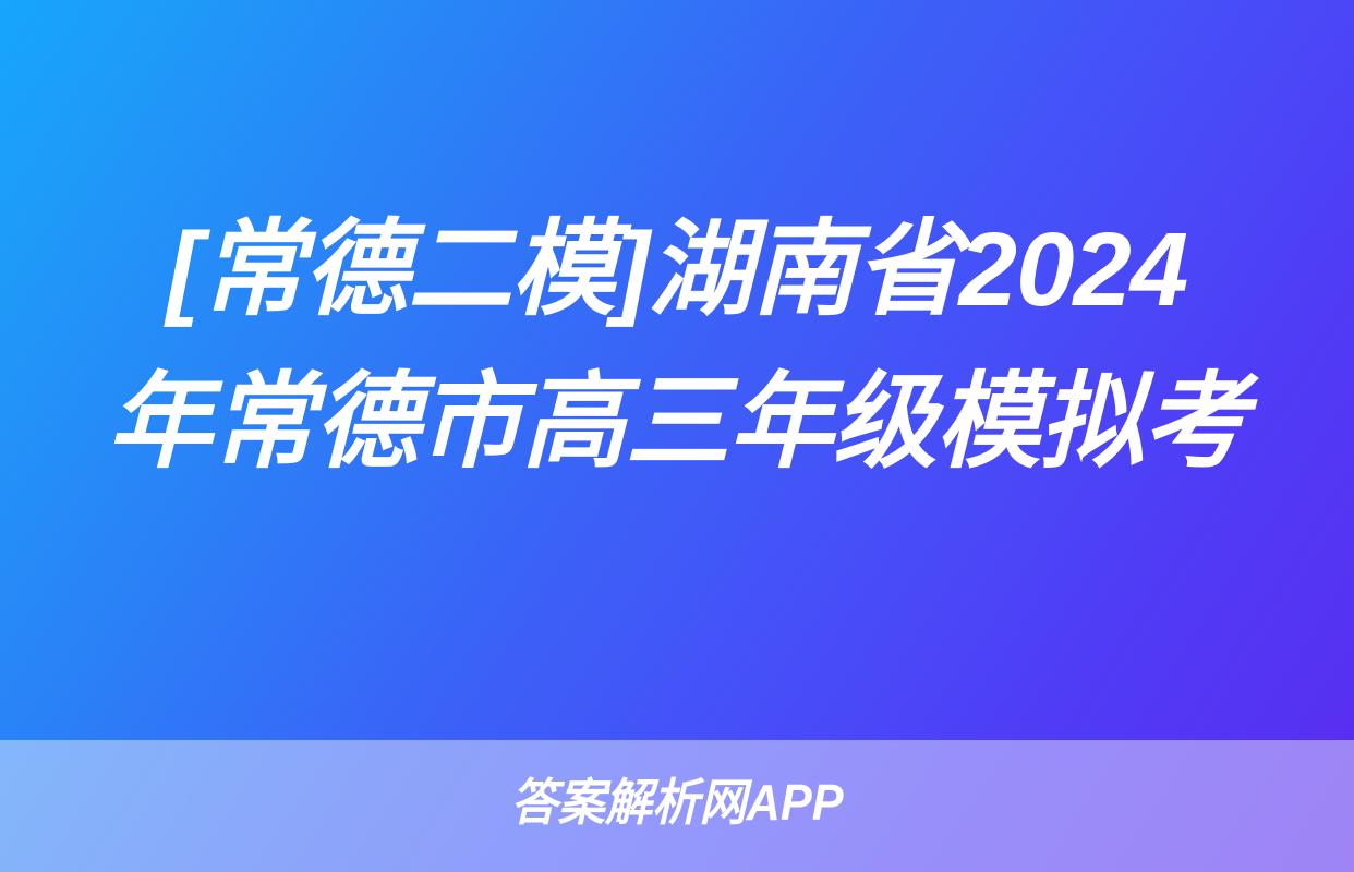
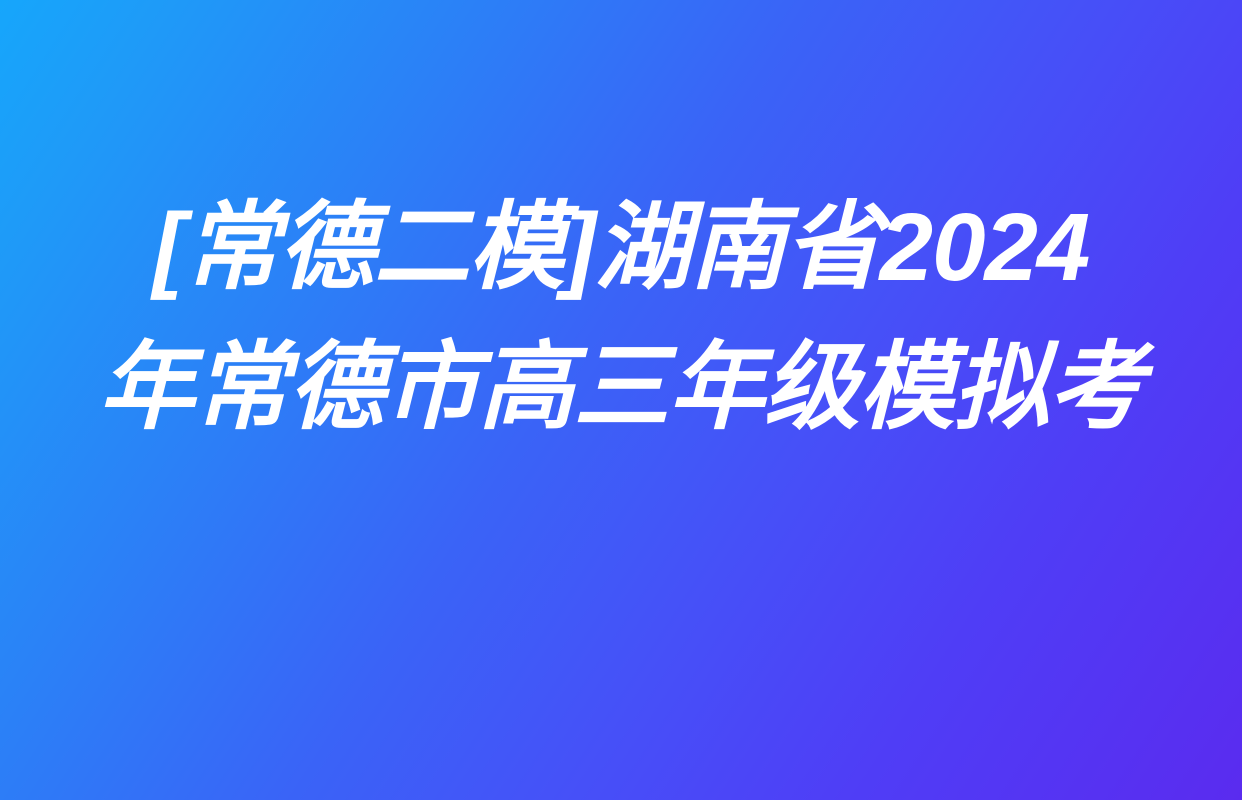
  [常德二模]湖南省2024
  年常德市高三年级模拟考
- 答案解析网APP
